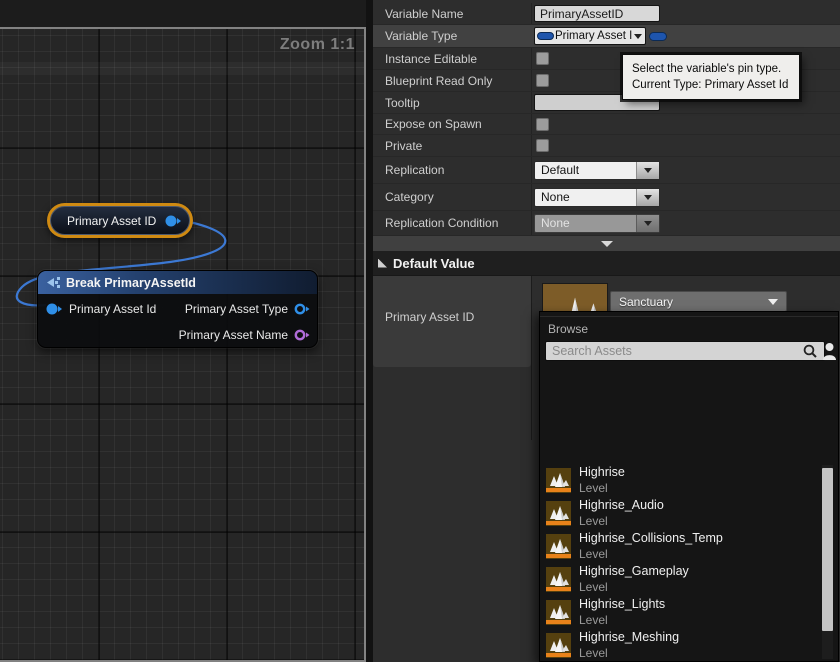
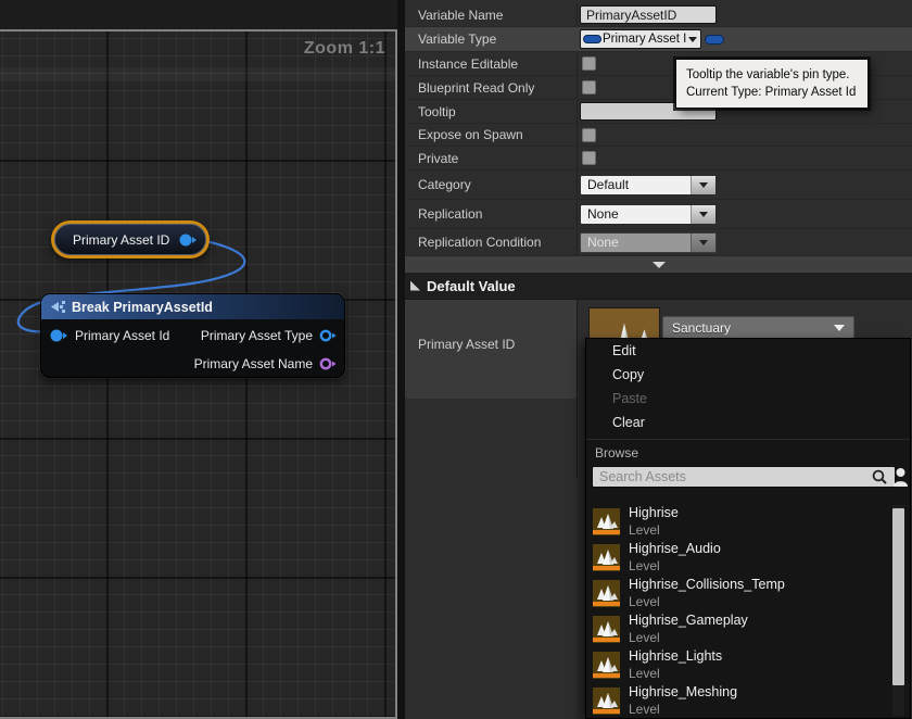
  Zoom 1:1
  Primary Asset ID
  Break PrimaryAssetId
  Primary Asset Id
  Primary Asset Type
  Primary Asset Name
  Variable Name
  PrimaryAssetID
  Variable Type
  Primary Asset I
  Instance Editable
  Blueprint Read Only
  Tooltip
  Expose on Spawn
  Private
- Replication
+ Category
  Default
- Category
+ Replication
  None
  Replication Condition
  None
  Default Value
  Primary Asset ID
  Sanctuary
- Select the variable's pin type.
+ Tooltip the variable's pin type.
  Current Type: Primary Asset Id
+ Edit
+ Copy
+ Paste
+ Clear
  Browse
  Search Assets
  Highrise
  Level
  Highrise_Audio
  Level
  Highrise_Collisions_Temp
  Level
  Highrise_Gameplay
  Level
  Highrise_Lights
  Level
  Highrise_Meshing
  Level
